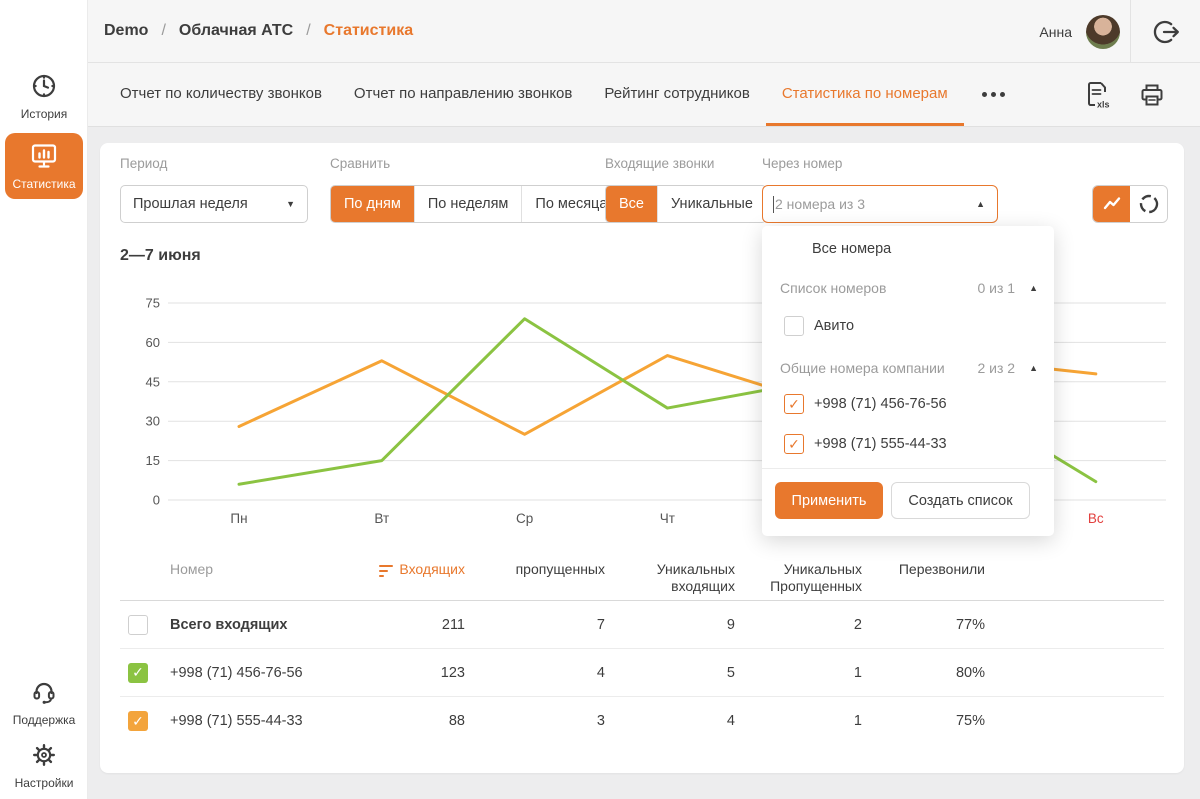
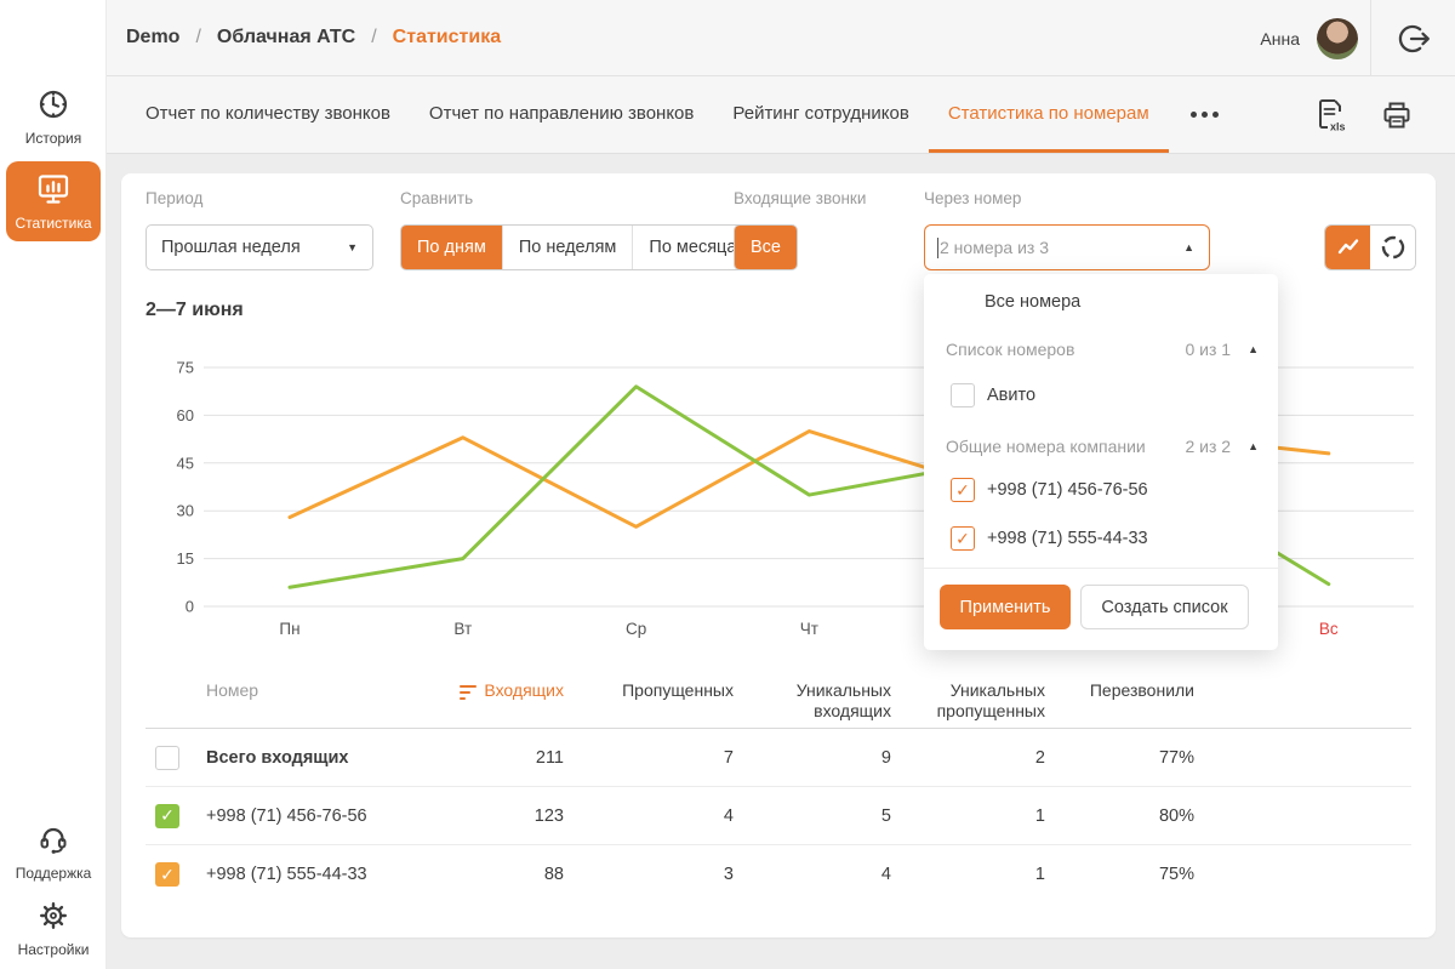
  История
  Статистика
  Поддержка
  Настройки
  Demo
  /
  Облачная АТС
  /
  Статистика
  Анна
  Отчет по количеству звонков
  Отчет по направлению звонков
  Рейтинг сотрудников
  Статистика по номерам
  xls
  Период
  Прошлая неделя
  ▼
  Сравнить
  По дням
  По неделям
  По месяца
  Входящие звонки
  Все
- Уникальные
  Через номер
  2 номера из 3
  ▲
  2—7 июня
  0
  15
  30
  45
  60
  75
  Пн
  Вт
  Ср
  Чт
  Вс
  Номер
  Входящих
- пропущенных
+ Пропущенных
  Уникальных
  входящих
  Уникальных
- Пропущенных
+ пропущенных
  Перезвонили
  Всего входящих
  211
  7
  9
  2
  77%
  ✓
  +998 (71) 456-76-56
  123
  4
  5
  1
  80%
  ✓
  +998 (71) 555-44-33
  88
  3
  4
  1
  75%
  Все номера
  Список номеров
  0 из 1
  ▲
  Авито
  Общие номера компании
  2 из 2
  ▲
  ✓
  +998 (71) 456-76-56
  ✓
  +998 (71) 555-44-33
  Применить
  Создать список
